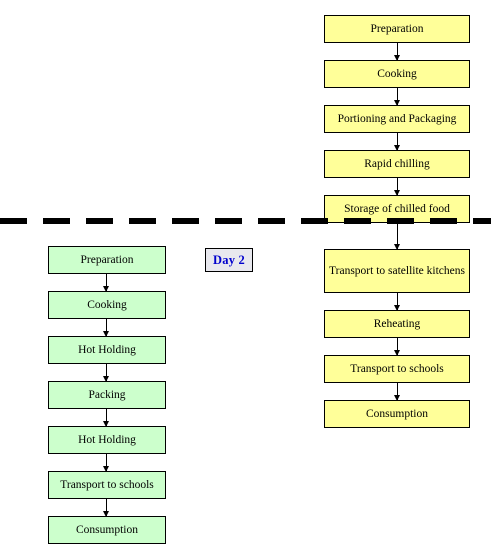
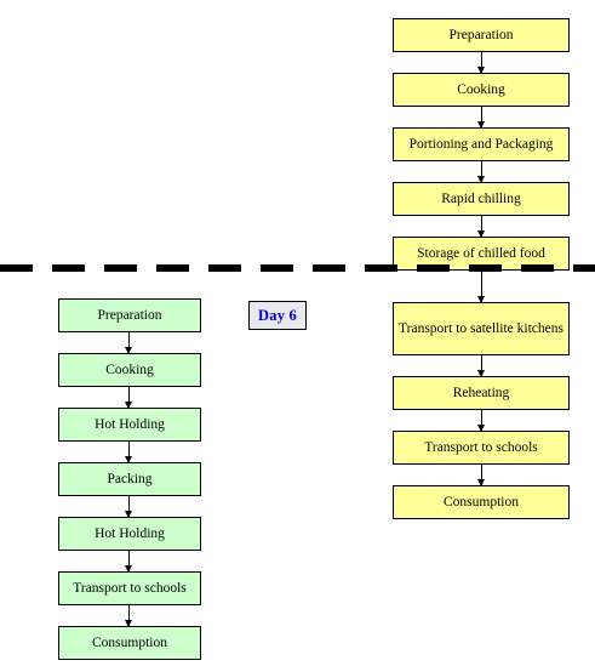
  Preparation
  Cooking
  Portioning and Packaging
  Rapid chilling
  Storage of chilled food
- Day 2
+ Day 6
  Transport to satellite kitchens
  Reheating
  Transport to schools
  Consumption
  Preparation
  Cooking
  Hot Holding
  Packing
  Hot Holding
  Transport to schools
  Consumption
